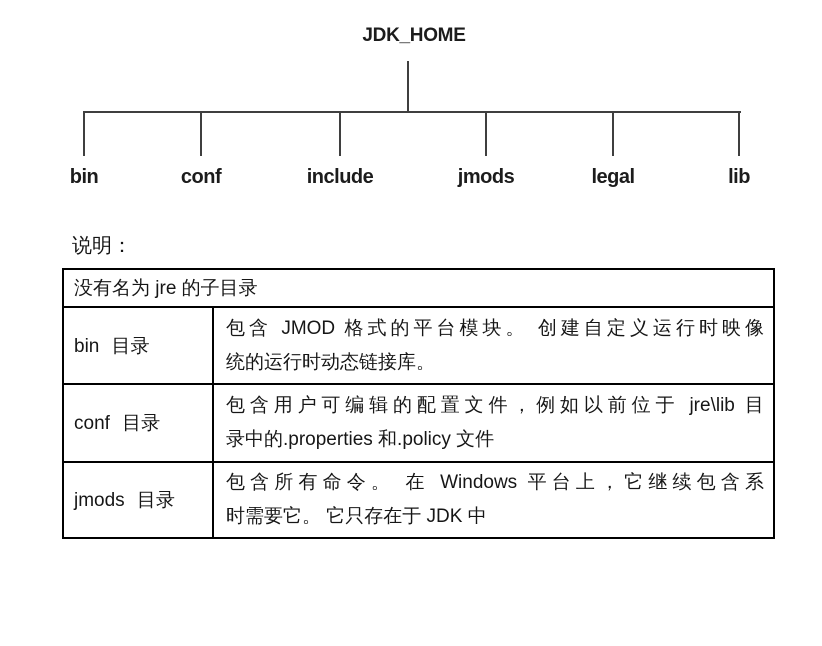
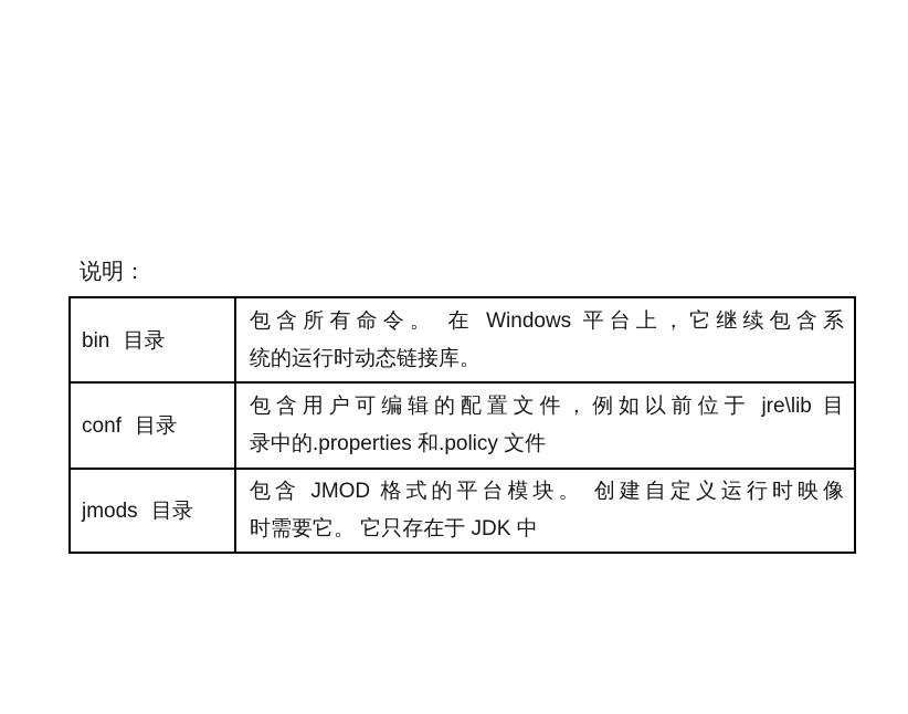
- JDK_HOME
- bin
- conf
- include
- jmods
- legal
- lib
  说明：
- 没有名为 jre 的子目录
- bin 目录	包含 JMOD 格式的平台模块。 创建自定义运行时映像 统的运行时动态链接库。
+ bin 目录	包含所有命令。 在 Windows 平台上，它继续包含系 统的运行时动态链接库。
  conf 目录	包含用户可编辑的配置文件，例如以前位于 jre\lib 目 录中的.properties 和.policy 文件
- jmods 目录	包含所有命令。 在 Windows 平台上，它继续包含系 时需要它。 它只存在于 JDK 中
+ jmods 目录	包含 JMOD 格式的平台模块。 创建自定义运行时映像 时需要它。 它只存在于 JDK 中
